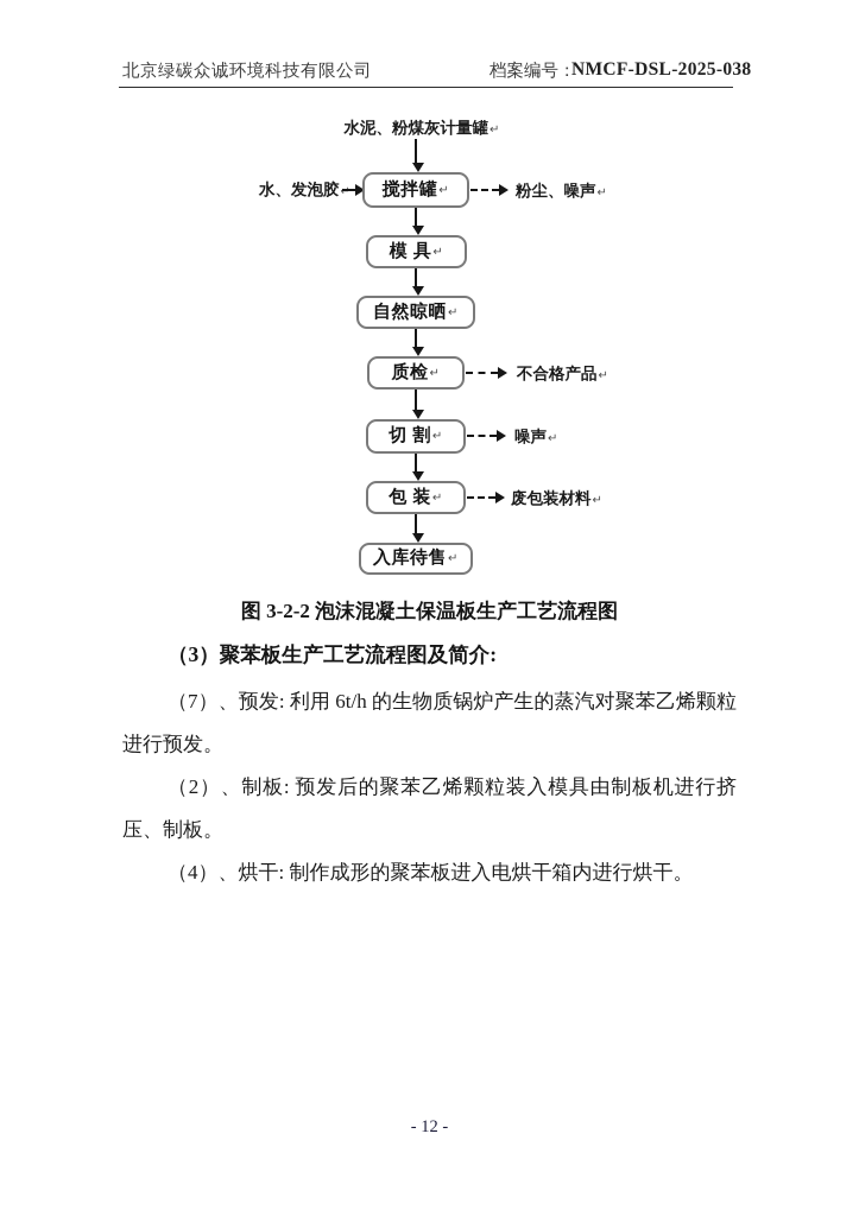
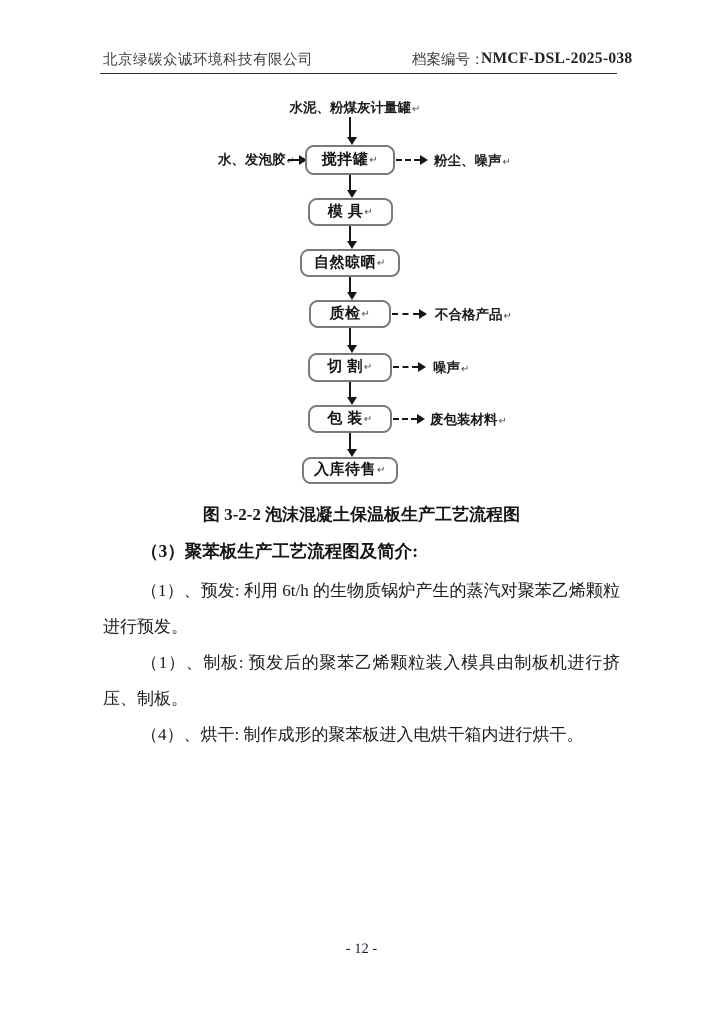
  北京绿碳众诚环境科技有限公司
  档案编号：
  NMCF-DSL-2025-038
  水泥、粉煤灰计量罐↵
  水、发泡胶↵
  搅拌罐
  ↵
  粉尘、噪声↵
  模 具
  ↵
  自然晾晒
  ↵
  质检
  ↵
  不合格产品↵
  切 割
  ↵
  噪声↵
  包 装
  ↵
  废包装材料↵
  入库待售
  ↵
  图 3-2-2 泡沫混凝土保温板生产工艺流程图
  （3）聚苯板生产工艺流程图及简介:
- （7）、预发: 利用 6t/h 的生物质锅炉产生的蒸汽对聚苯乙烯颗粒进行预发。
+ （1）、预发: 利用 6t/h 的生物质锅炉产生的蒸汽对聚苯乙烯颗粒进行预发。
- （2）、制板: 预发后的聚苯乙烯颗粒装入模具由制板机进行挤压、制板。
+ （1）、制板: 预发后的聚苯乙烯颗粒装入模具由制板机进行挤压、制板。
  （4）、烘干: 制作成形的聚苯板进入电烘干箱内进行烘干。
  - 12 -
